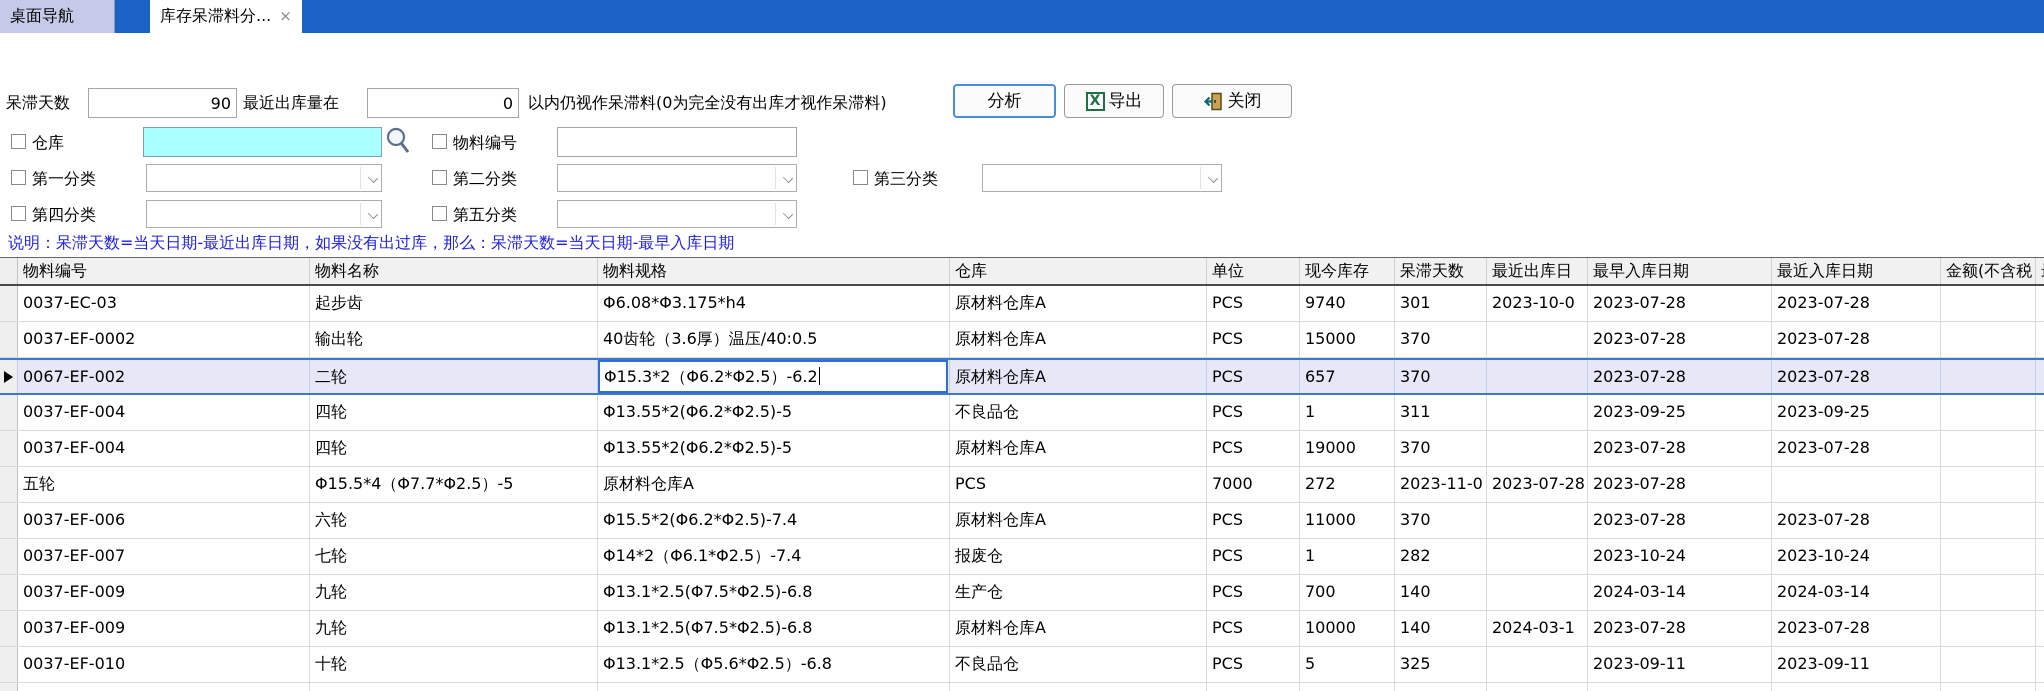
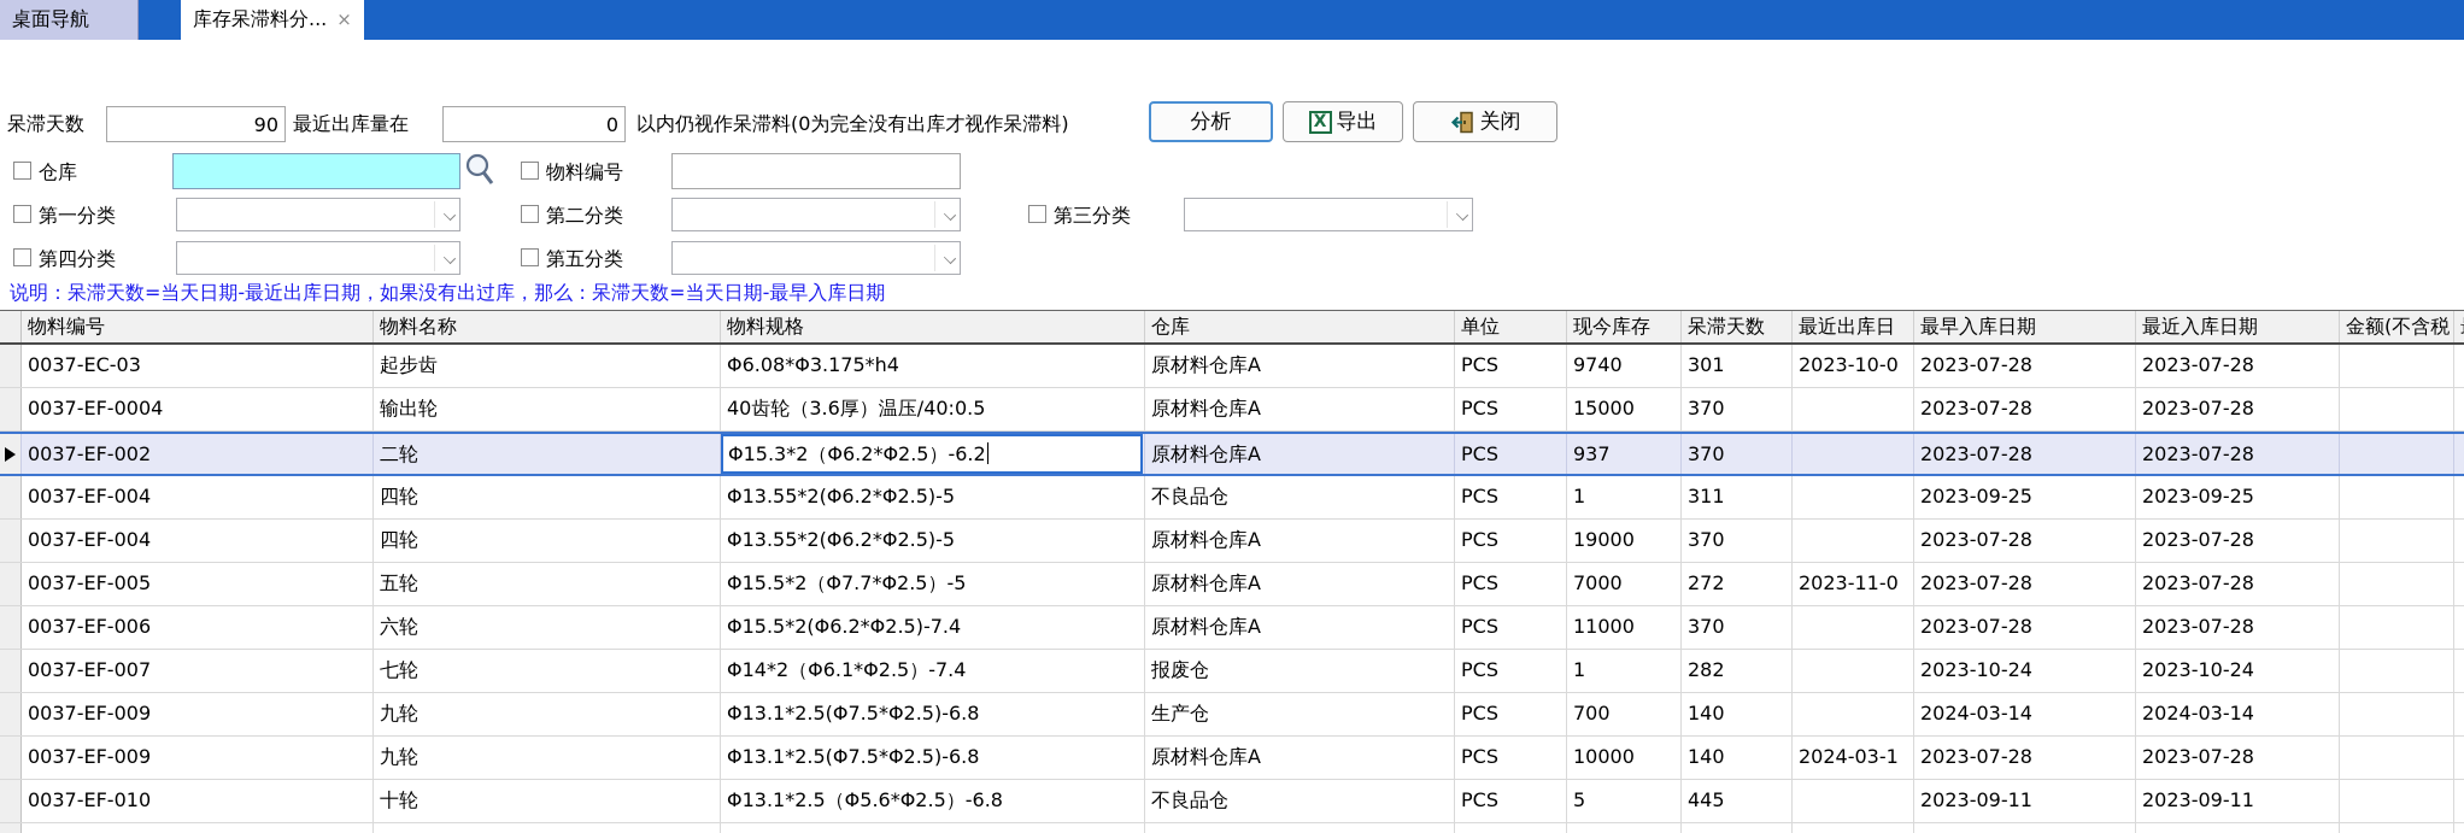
  桌面导航
  库存呆滞料分...
  ×
  呆滞天数
  90
  最近出库量在
  0
  以内仍视作呆滞料(0为完全没有出库才视作呆滞料)
  分析
  X
  导出
  关闭
  仓库
  物料编号
  第一分类
  第二分类
  第三分类
  第四分类
  第五分类
  说明：呆滞天数=当天日期-最近出库日期，如果没有出过库，那么：呆滞天数=当天日期-最早入库日期
  物料编号
  物料名称
  物料规格
  仓库
  单位
  现今库存
  呆滞天数
  最近出库日
  最早入库日期
  最近入库日期
  金额(不含税
  0037-EC-03
  起步齿
  Φ6.08*Φ3.175*h4
  原材料仓库A
  PCS
  9740
  301
  2023-10-0
  2023-07-28
  2023-07-28
- 0037-EF-0002
+ 0037-EF-0004
  输出轮
  40齿轮（3.6厚）温压/40:0.5
  原材料仓库A
  PCS
  15000
  370
  2023-07-28
  2023-07-28
- 0067-EF-002
+ 0037-EF-002
  二轮
  Φ15.3*2（Φ6.2*Φ2.5）-6.2
  原材料仓库A
  PCS
- 657
+ 937
  370
  2023-07-28
  2023-07-28
  0037-EF-004
  四轮
  Φ13.55*2(Φ6.2*Φ2.5)-5
  不良品仓
  PCS
  1
  311
  2023-09-25
  2023-09-25
  0037-EF-004
  四轮
  Φ13.55*2(Φ6.2*Φ2.5)-5
  原材料仓库A
  PCS
  19000
  370
  2023-07-28
  2023-07-28
+ 0037-EF-005
  五轮
- Φ15.5*4（Φ7.7*Φ2.5）-5
+ Φ15.5*2（Φ7.7*Φ2.5）-5
  原材料仓库A
  PCS
  7000
  272
  2023-11-0
  2023-07-28
  2023-07-28
  0037-EF-006
  六轮
  Φ15.5*2(Φ6.2*Φ2.5)-7.4
  原材料仓库A
  PCS
  11000
  370
  2023-07-28
  2023-07-28
  0037-EF-007
  七轮
  Φ14*2（Φ6.1*Φ2.5）-7.4
  报废仓
  PCS
  1
  282
  2023-10-24
  2023-10-24
  0037-EF-009
  九轮
  Φ13.1*2.5(Φ7.5*Φ2.5)-6.8
  生产仓
  PCS
  700
  140
  2024-03-14
  2024-03-14
  0037-EF-009
  九轮
  Φ13.1*2.5(Φ7.5*Φ2.5)-6.8
  原材料仓库A
  PCS
  10000
  140
  2024-03-1
  2023-07-28
  2023-07-28
  0037-EF-010
  十轮
  Φ13.1*2.5（Φ5.6*Φ2.5）-6.8
  不良品仓
  PCS
  5
- 325
+ 445
  2023-09-11
  2023-09-11
